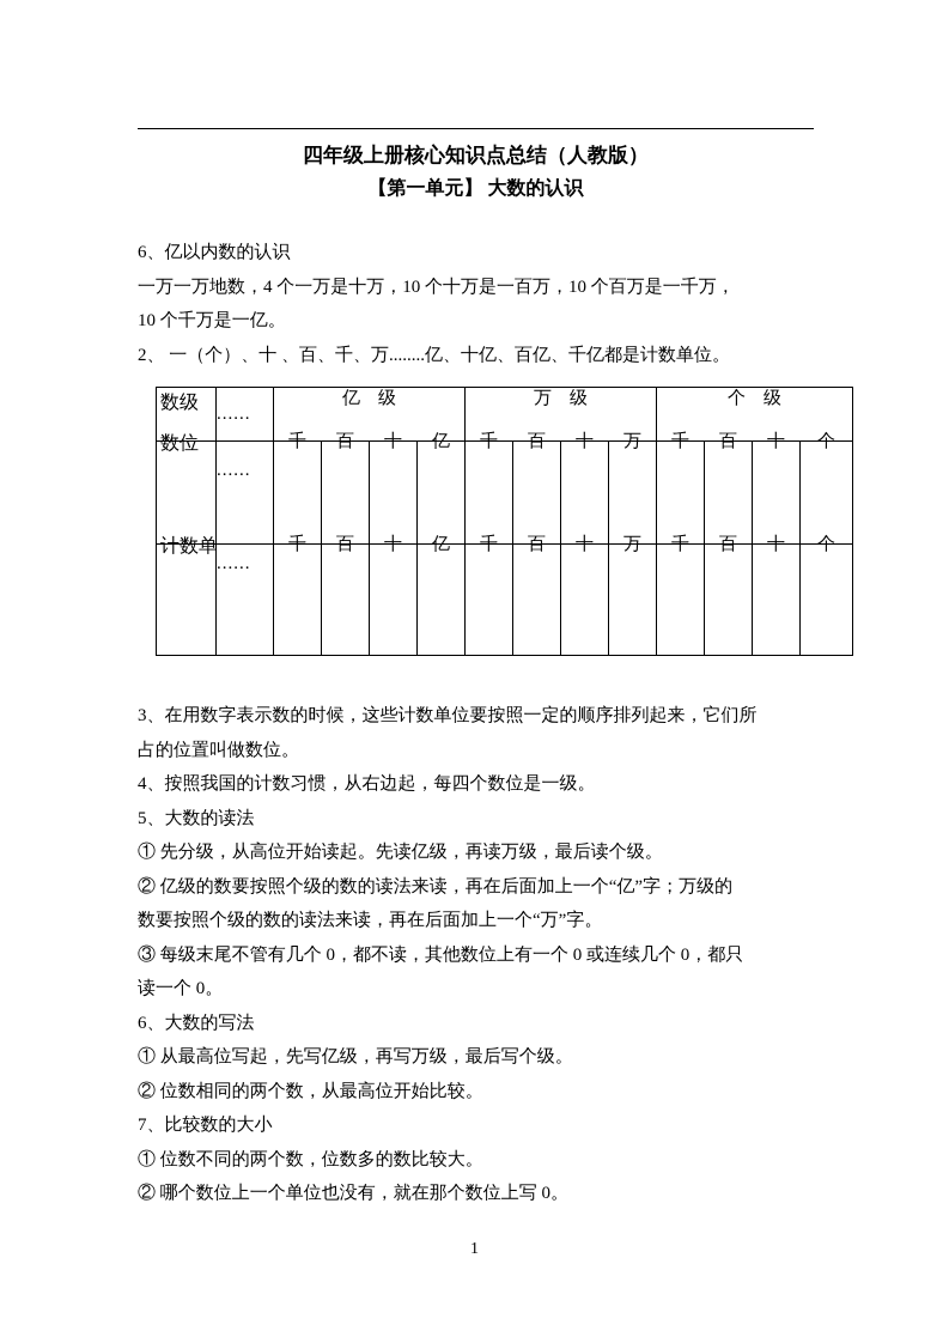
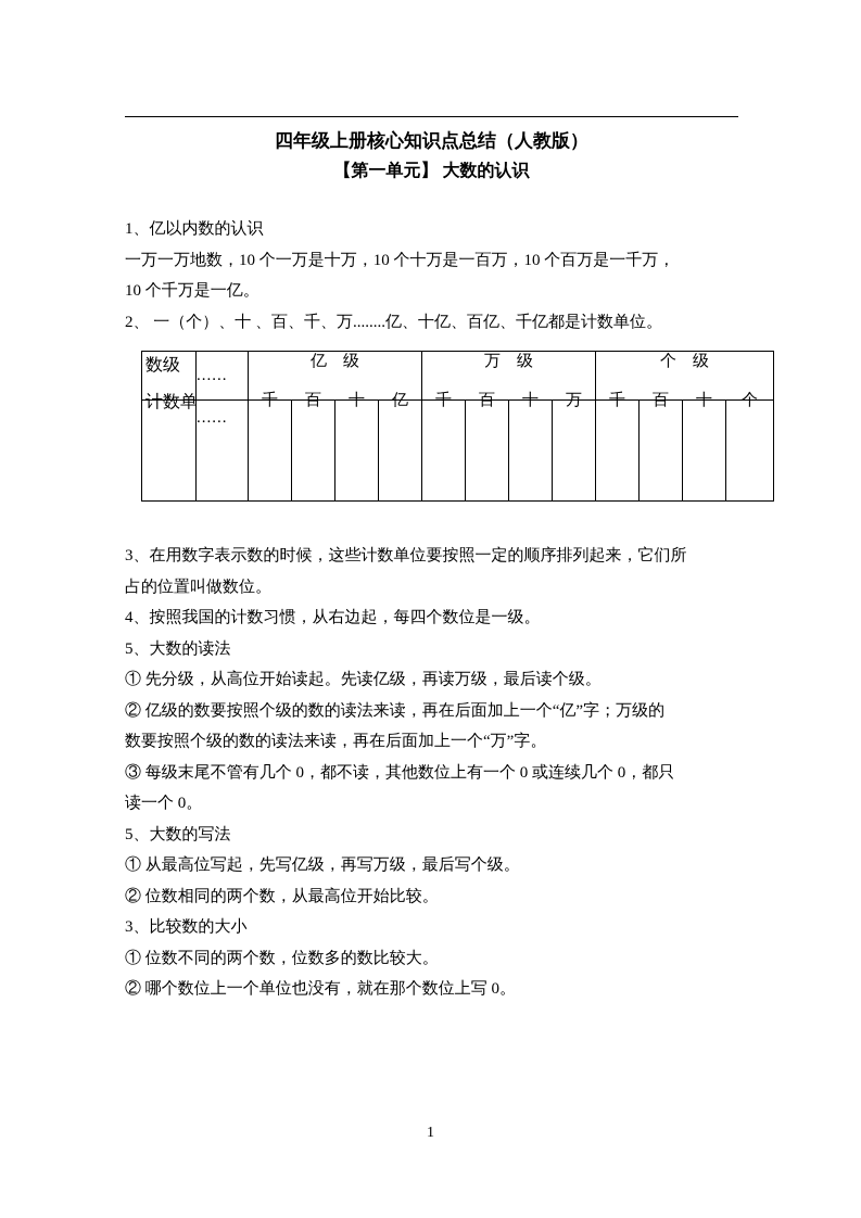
  四年级上册核心知识点总结（人教版）
  【第一单元】 大数的认识
- 6、亿以内数的认识
+ 1、亿以内数的认识
- 一万一万地数，4 个一万是十万，10 个十万是一百万，10 个百万是一千万，
+ 一万一万地数，10 个一万是十万，10 个十万是一百万，10 个百万是一千万，
  10 个千万是一亿。
  2、 一（个）、十 、百、千、万........亿、十亿、百亿、千亿都是计数单位。
  数级	......	亿 级	万 级	个 级
- 数位	......	千	百	十	亿	千	百	十	万	千	百	十	个
  计数单	......	千	百	十	亿	千	百	十	万	千	百	十	个
  3、在用数字表示数的时候，这些计数单位要按照一定的顺序排列起来，它们所
  占的位置叫做数位。
  4、按照我国的计数习惯，从右边起，每四个数位是一级。
  5、大数的读法
  ① 先分级，从高位开始读起。先读亿级，再读万级，最后读个级。
  ② 亿级的数要按照个级的数的读法来读，再在后面加上一个“亿”字；万级的
  数要按照个级的数的读法来读，再在后面加上一个“万”字。
  ③ 每级末尾不管有几个 0，都不读，其他数位上有一个 0 或连续几个 0，都只
  读一个 0。
- 6、大数的写法
+ 5、大数的写法
  ① 从最高位写起，先写亿级，再写万级，最后写个级。
  ② 位数相同的两个数，从最高位开始比较。
- 7、比较数的大小
+ 3、比较数的大小
  ① 位数不同的两个数，位数多的数比较大。
  ② 哪个数位上一个单位也没有，就在那个数位上写 0。
  1
